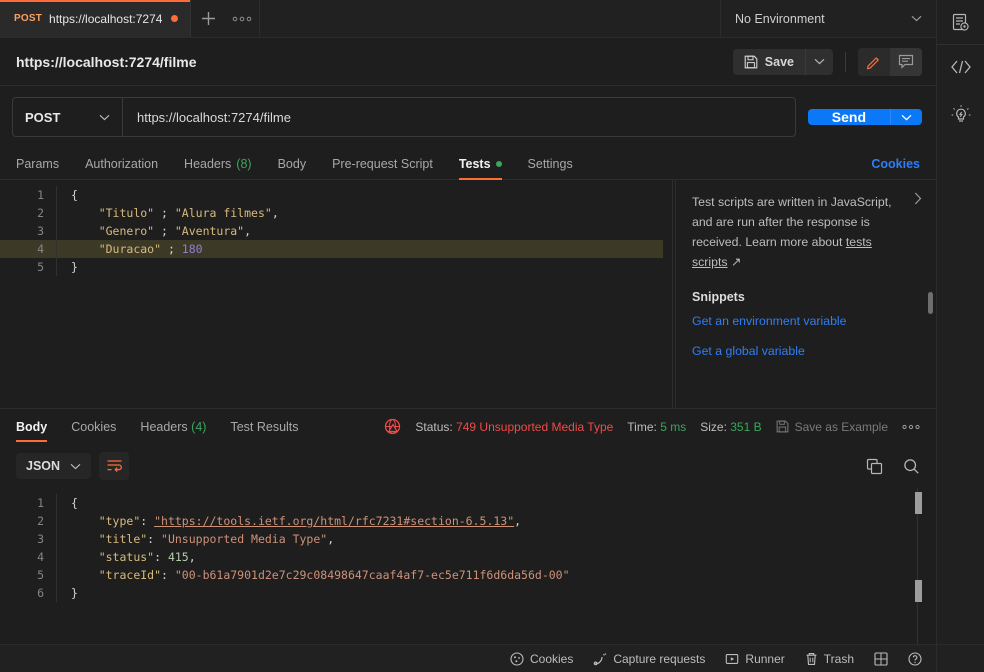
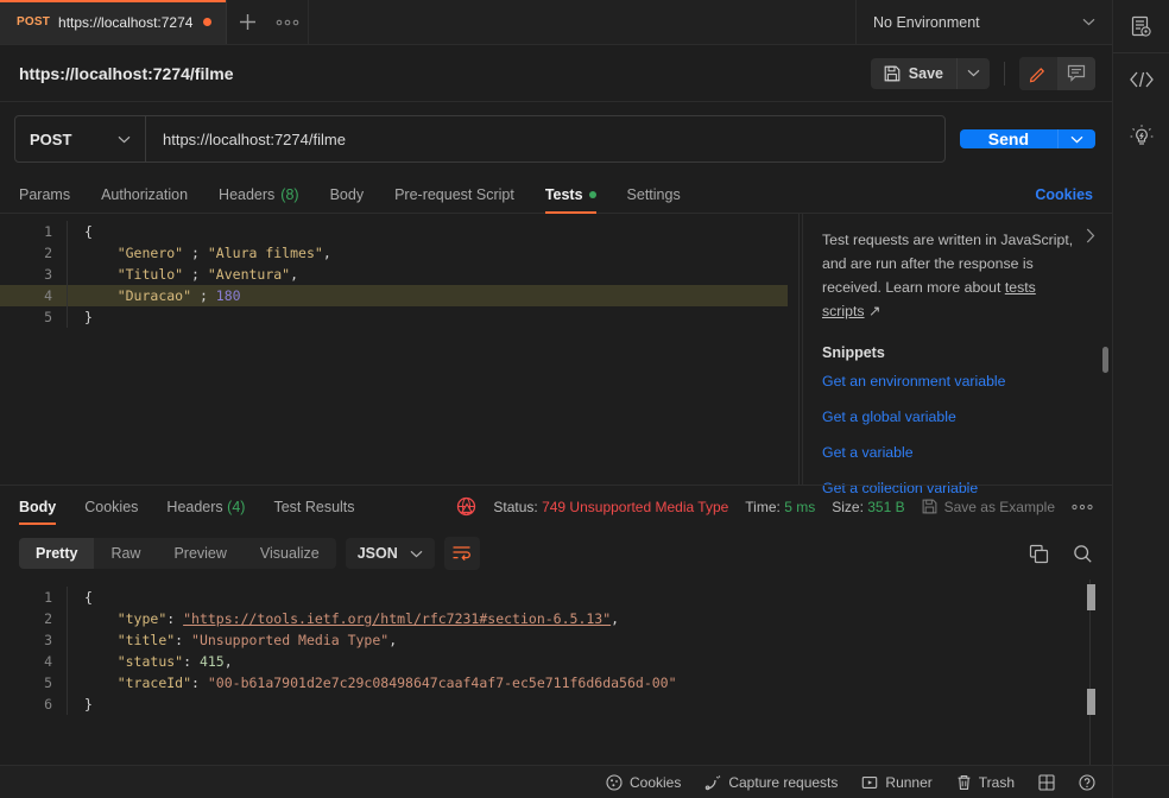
  POST
  https://localhost:7274
  No Environment
  https://localhost:7274/filme
  Save
  POST
  https://localhost:7274/filme
  Send
  Params
  Authorization
  Headers
  (8)
  Body
  Pre-request Script
  Tests
  Settings
  Cookies
  1
  {
  2
- "Titulo" ; "Alura filmes",
+ "Genero" ; "Alura filmes",
  3
- "Genero" ; "Aventura",
+ "Titulo" ; "Aventura",
  4
  "Duracao" ; 180
  5
  }
- Test scripts are written in JavaScript, and are run after the response is received. Learn more about tests scripts ↗
+ Test requests are written in JavaScript, and are run after the response is received. Learn more about tests scripts ↗
  Snippets
  Get an environment variable
  Get a global variable
+ Get a variable
+ Get a collection variable
  Body
  Cookies
  Headers
  (4)
  Test Results
  Status: 749 Unsupported Media Type
  Time: 5 ms
  Size: 351 B
  Save as Example
+ Pretty
+ Raw
+ Preview
+ Visualize
  JSON
  1
  {
  2
  "type": "https://tools.ietf.org/html/rfc7231#section-6.5.13",
  3
  "title": "Unsupported Media Type",
  4
  "status": 415,
  5
  "traceId": "00-b61a7901d2e7c29c08498647caaf4af7-ec5e711f6d6da56d-00"
  6
  }
  Cookies
  Capture requests
  Runner
  Trash
